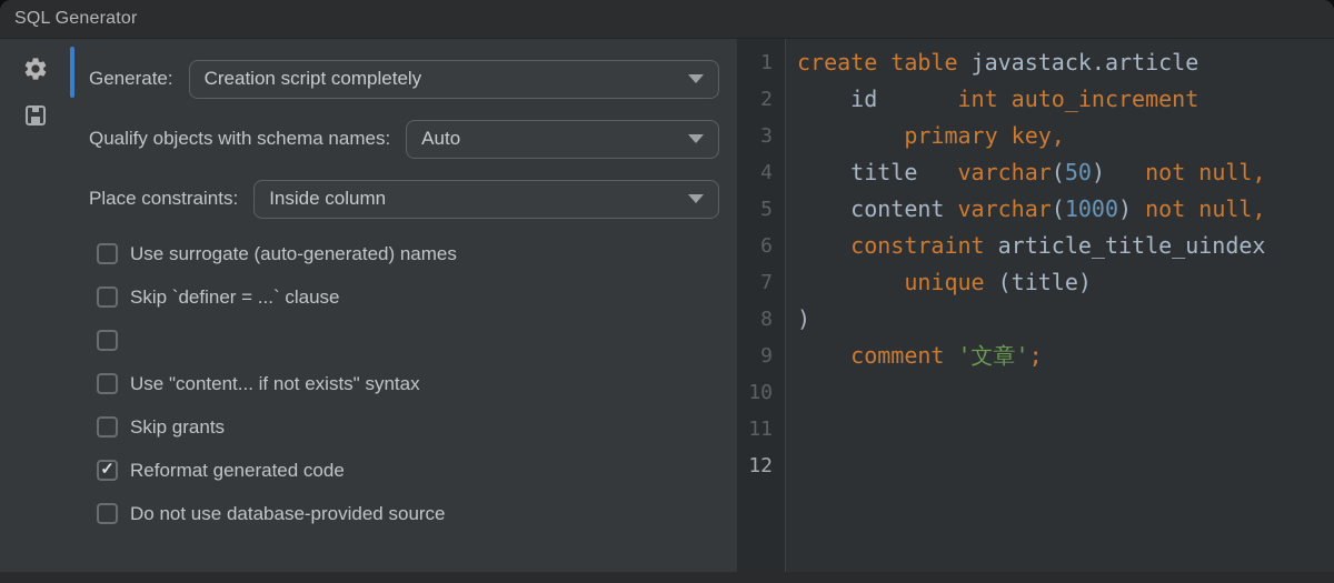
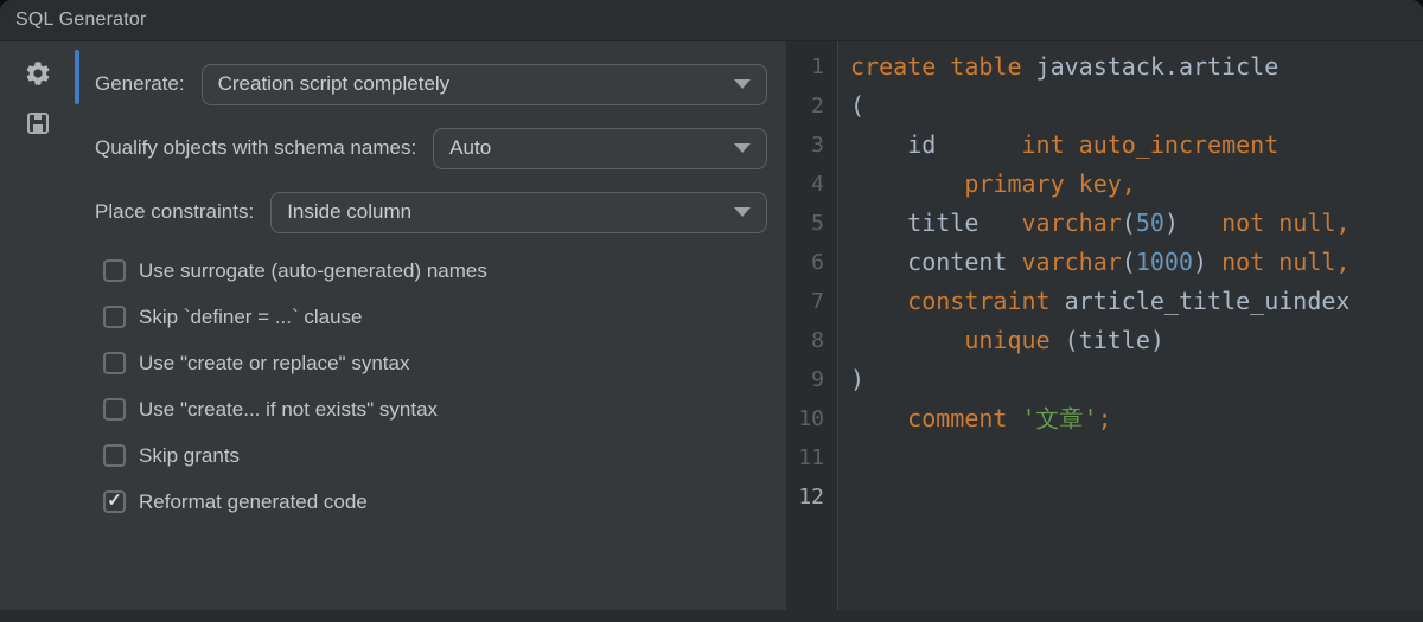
  SQL Generator
  Generate:
  Creation script completely
  Qualify objects with schema names:
  Auto
  Place constraints:
  Inside column
  Use surrogate (auto-generated) names
  Skip `definer = ...` clause
+ Use "create or replace" syntax
- Use "content... if not exists" syntax
+ Use "create... if not exists" syntax
  Skip grants
  ✓
  Reformat generated code
- Do not use database-provided source
  1
  2
  3
  4
  5
  6
  7
  8
  9
  10
  11
  12
  create table javastack.article
+ (
  id int auto_increment
  primary key,
  title varchar(50) not null,
  content varchar(1000) not null,
  constraint article_title_uindex
  unique (title)
  )
  comment '文章';
